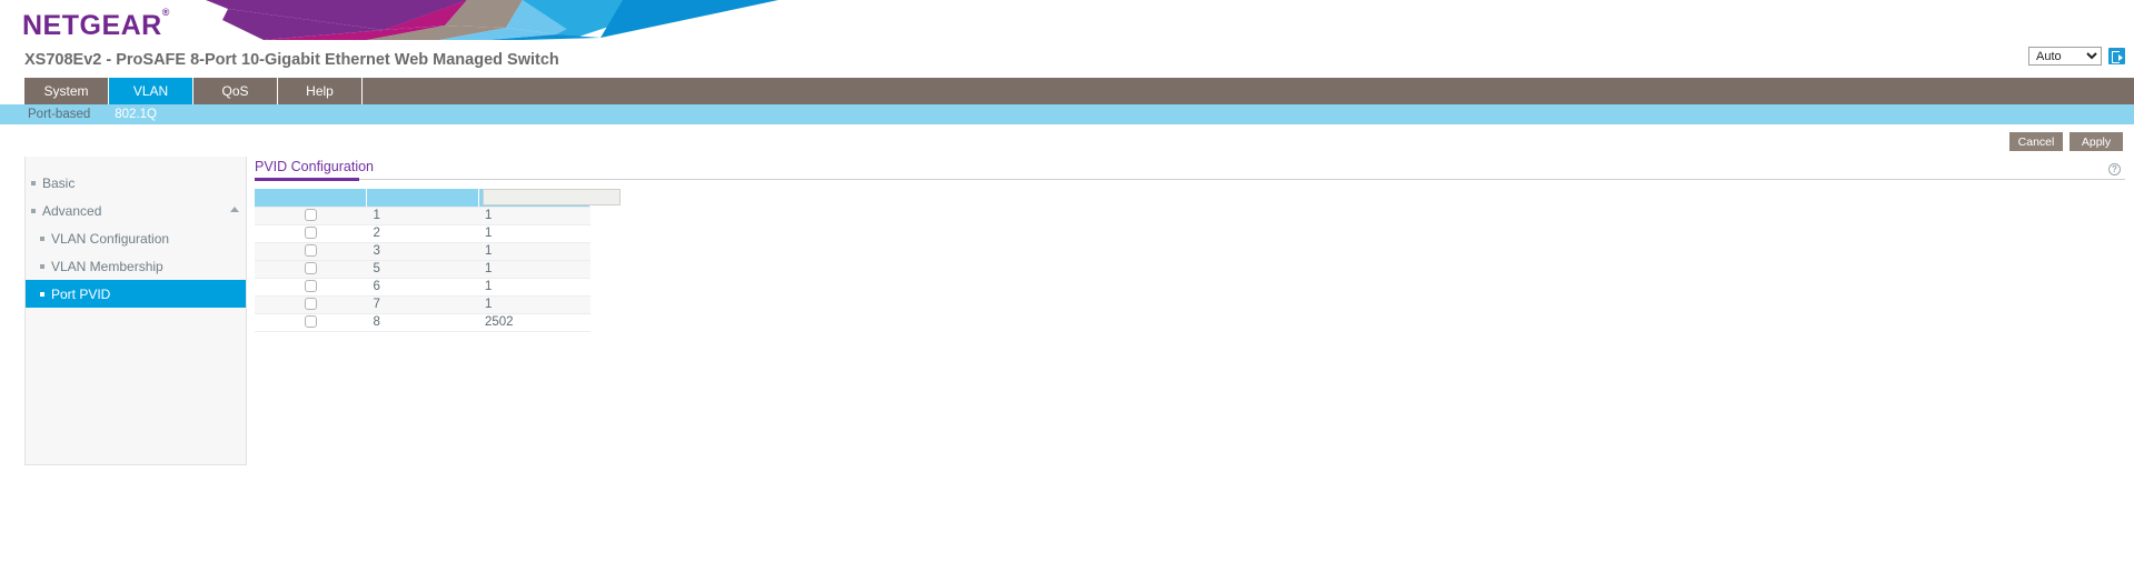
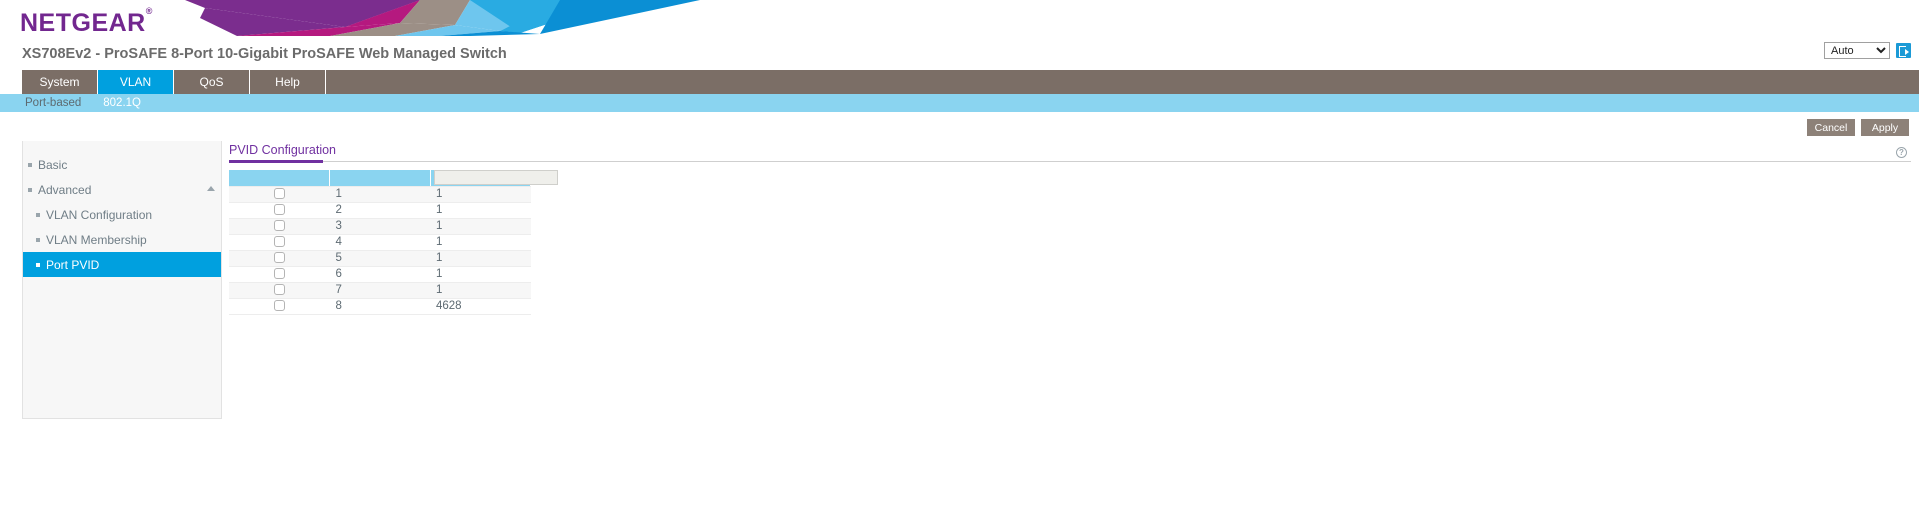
  NETGEAR®
- XS708Ev2 - ProSAFE 8-Port 10-Gigabit Ethernet Web Managed Switch
+ XS708Ev2 - ProSAFE 8-Port 10-Gigabit ProSAFE Web Managed Switch
  Auto
  System
  VLAN
  QoS
  Help
  Port-based
  802.1Q
  Cancel
  Apply
  Basic
  Advanced
  VLAN Configuration
  VLAN Membership
  Port PVID
  PVID Configuration
  ?
  	1	1
  	2	1
  	3	1
+ 	4	1
  	5	1
  	6	1
  	7	1
- 	8	2502
+ 	8	4628
